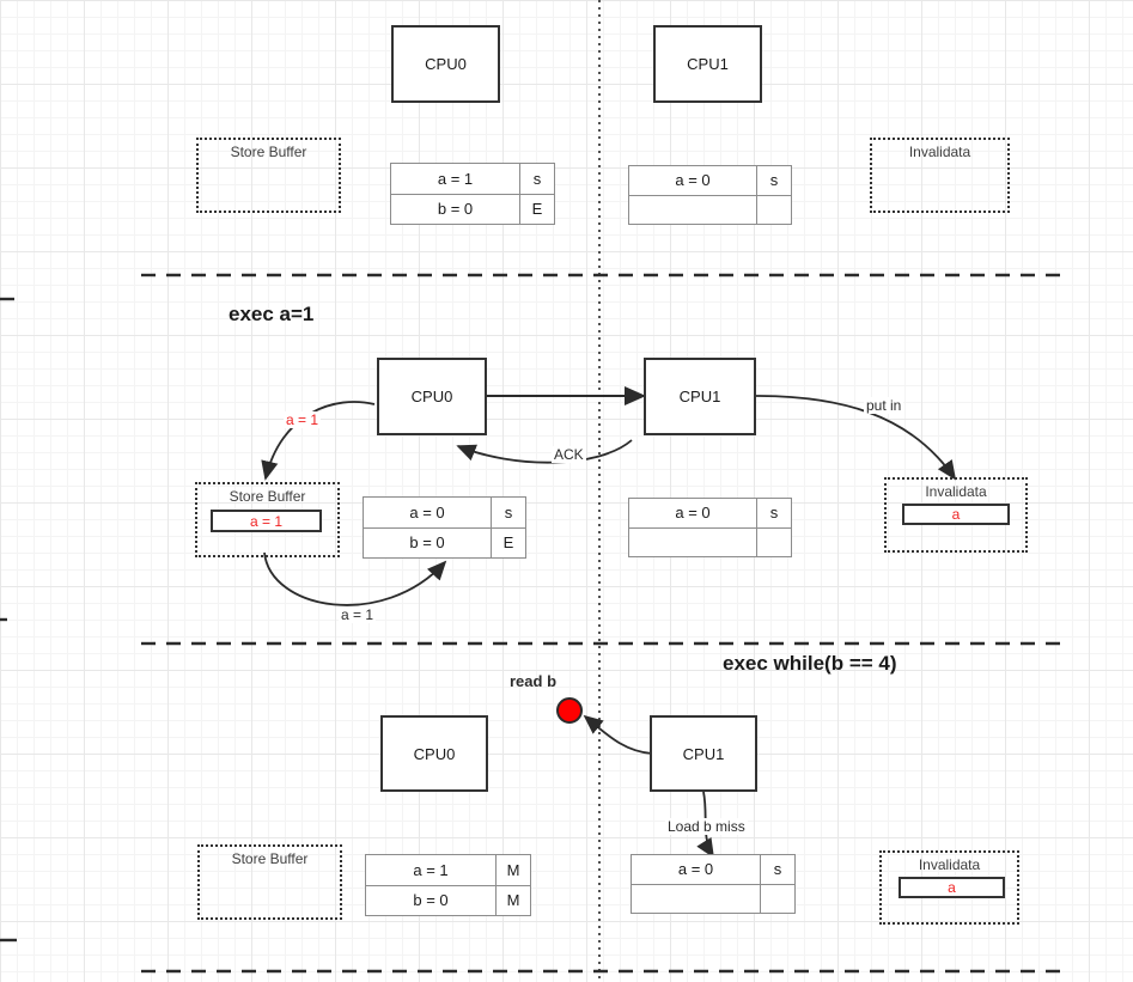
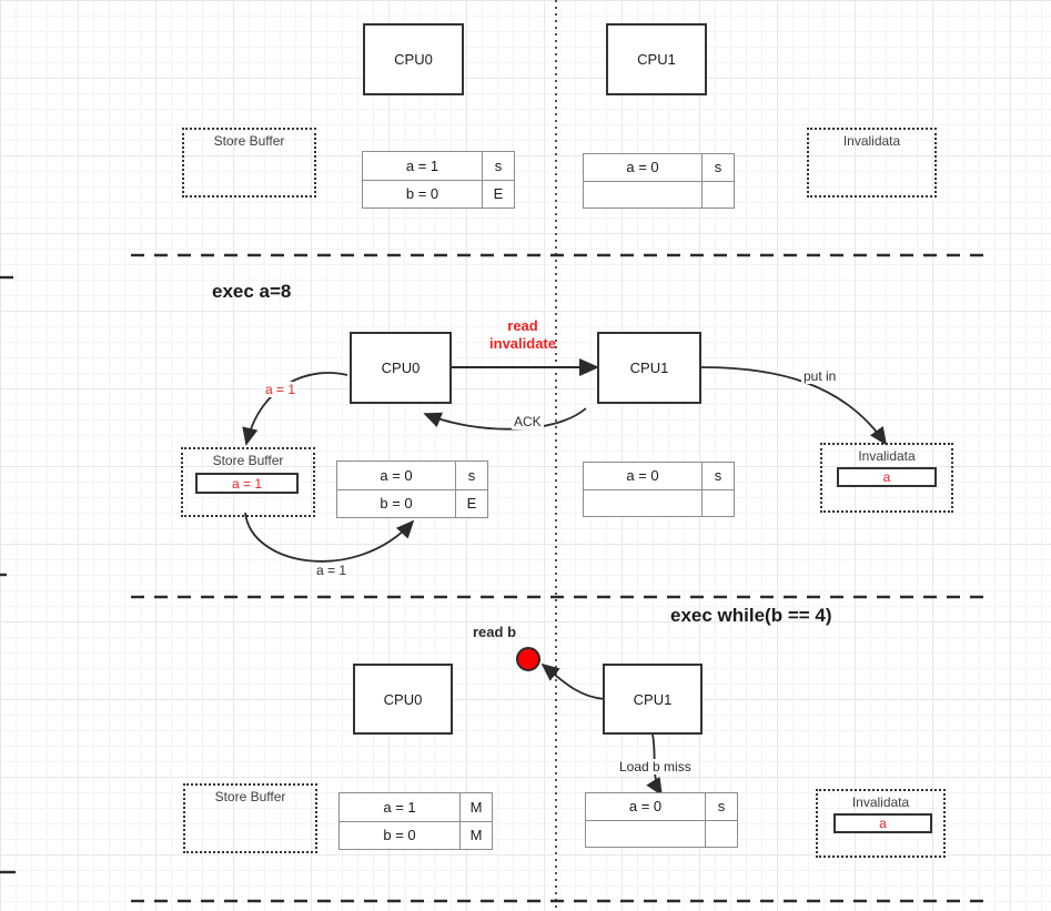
  CPU0
  CPU1
  Store Buffer
  Invalidata
  a = 1
  s
  b = 0
  E
  a = 0
  s
- exec a=1
+ exec a=8
  CPU0
  CPU1
+ read
+ invalidate
  ACK
  put in
  a = 1
  a = 1
  Store Buffer
  a = 1
  Invalidata
  a
  a = 0
  s
  b = 0
  E
  a = 0
  s
  exec while(b == 4)
  read b
  CPU0
  CPU1
  Load b miss
  Store Buffer
  Invalidata
  a
  a = 1
  M
  b = 0
  M
  a = 0
  s
